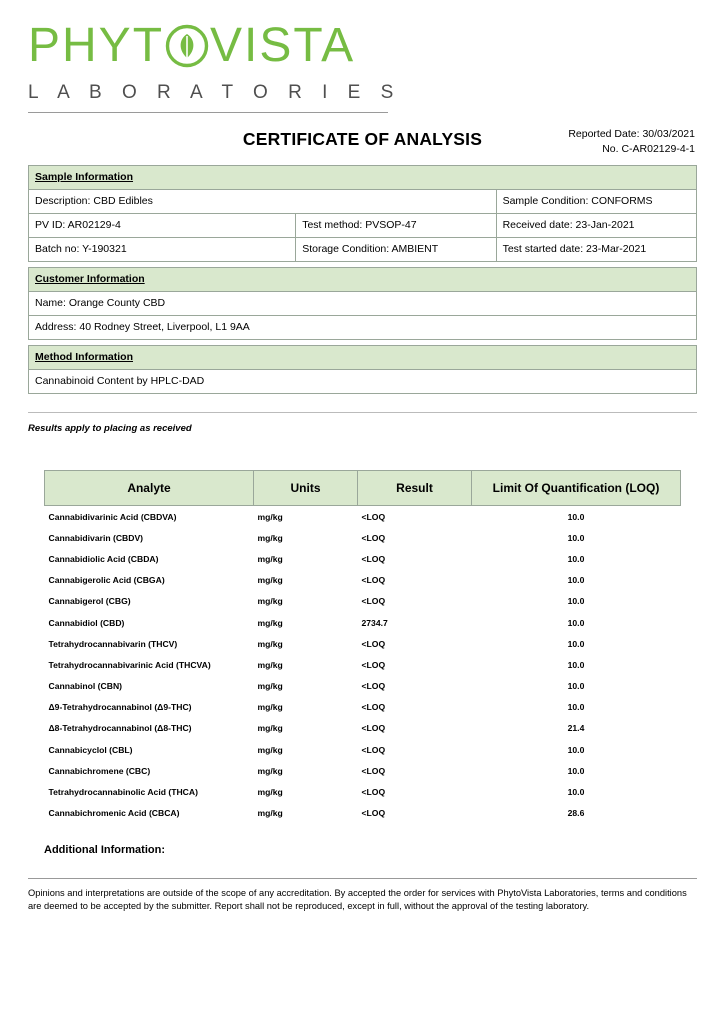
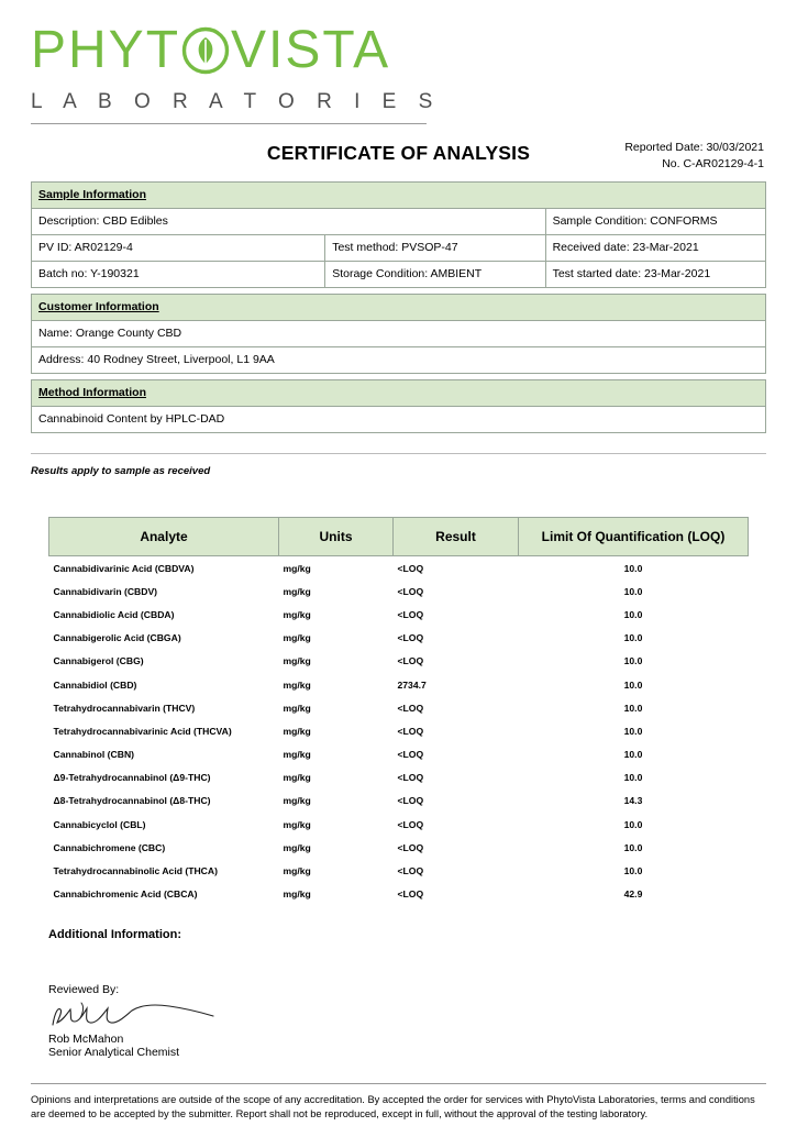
  PHYT
  VISTA
  L A B O R A T O R I E S
  Reported Date: 30/03/2021
  No. C-AR02129-4-1
  CERTIFICATE OF ANALYSIS
  Sample Information
  Description: CBD Edibles	Sample Condition: CONFORMS
- PV ID: AR02129-4	Test method: PVSOP-47	Received date: 23-Jan-2021
+ PV ID: AR02129-4	Test method: PVSOP-47	Received date: 23-Mar-2021
  Batch no: Y-190321	Storage Condition: AMBIENT	Test started date: 23-Mar-2021
  Customer Information
  Name: Orange County CBD
  Address: 40 Rodney Street, Liverpool, L1 9AA
  Method Information
  Cannabinoid Content by HPLC-DAD
- Results apply to placing as received
+ Results apply to sample as received
  Analyte	Units	Result	Limit Of Quantification (LOQ)
  Cannabidivarinic Acid (CBDVA)	mg/kg	<LOQ	10.0
  Cannabidivarin (CBDV)	mg/kg	<LOQ	10.0
  Cannabidiolic Acid (CBDA)	mg/kg	<LOQ	10.0
  Cannabigerolic Acid (CBGA)	mg/kg	<LOQ	10.0
  Cannabigerol (CBG)	mg/kg	<LOQ	10.0
  Cannabidiol (CBD)	mg/kg	2734.7	10.0
  Tetrahydrocannabivarin (THCV)	mg/kg	<LOQ	10.0
  Tetrahydrocannabivarinic Acid (THCVA)	mg/kg	<LOQ	10.0
  Cannabinol (CBN)	mg/kg	<LOQ	10.0
  Δ9-Tetrahydrocannabinol (Δ9-THC)	mg/kg	<LOQ	10.0
- Δ8-Tetrahydrocannabinol (Δ8-THC)	mg/kg	<LOQ	21.4
+ Δ8-Tetrahydrocannabinol (Δ8-THC)	mg/kg	<LOQ	14.3
  Cannabicyclol (CBL)	mg/kg	<LOQ	10.0
  Cannabichromene (CBC)	mg/kg	<LOQ	10.0
  Tetrahydrocannabinolic Acid (THCA)	mg/kg	<LOQ	10.0
- Cannabichromenic Acid (CBCA)	mg/kg	<LOQ	28.6
+ Cannabichromenic Acid (CBCA)	mg/kg	<LOQ	42.9
  Additional Information:
+ Reviewed By:
+ Rob McMahon
+ Senior Analytical Chemist
  Opinions and interpretations are outside of the scope of any accreditation. By accepted the order for services with PhytoVista Laboratories, terms and conditions are deemed to be accepted by the submitter. Report shall not be reproduced, except in full, without the approval of the testing laboratory.
